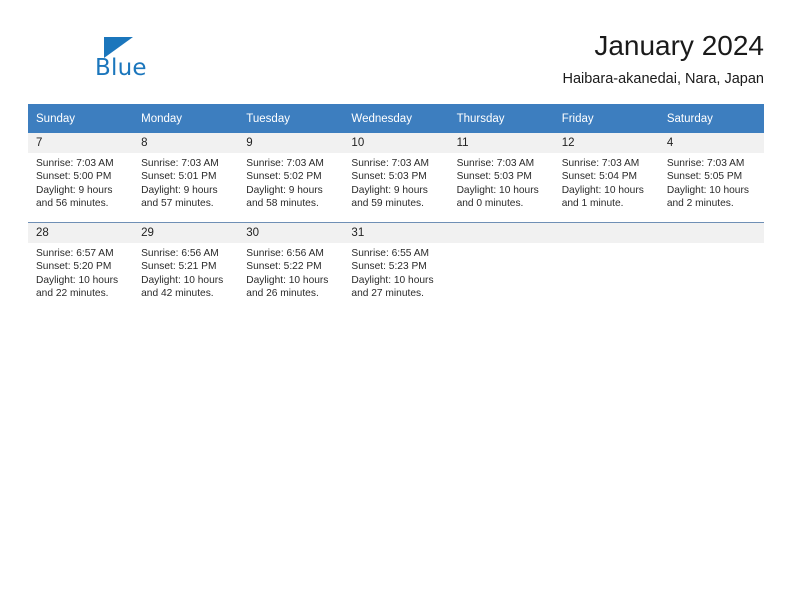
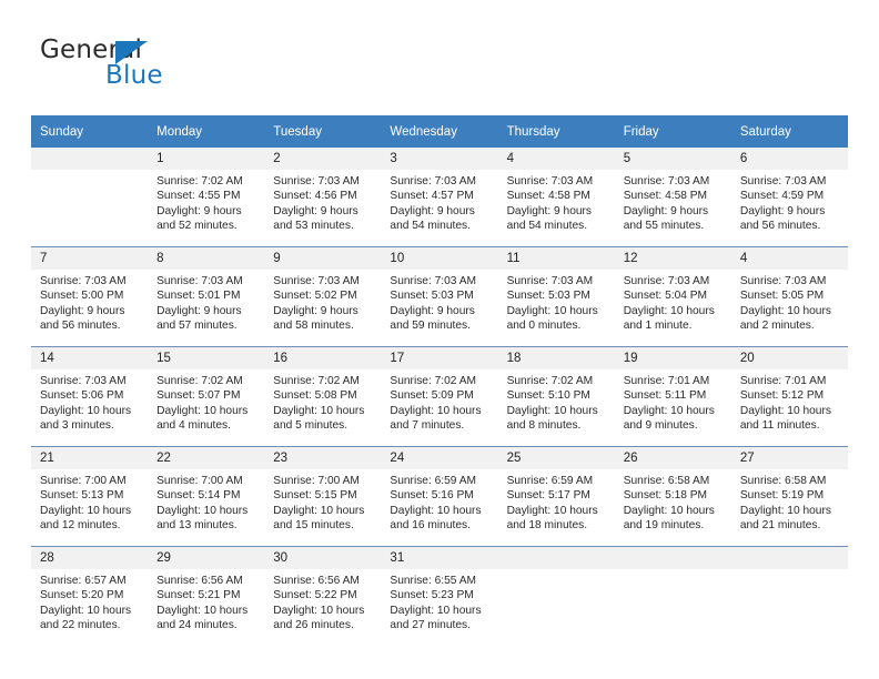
+ General
  Blue
- January 2024
- Haibara-akanedai, Nara, Japan
  Sunday	Monday	Tuesday	Wednesday	Thursday	Friday	Saturday
+ 	1Sunrise: 7:02 AMSunset: 4:55 PMDaylight: 9 hoursand 52 minutes.	2Sunrise: 7:03 AMSunset: 4:56 PMDaylight: 9 hoursand 53 minutes.	3Sunrise: 7:03 AMSunset: 4:57 PMDaylight: 9 hoursand 54 minutes.	4Sunrise: 7:03 AMSunset: 4:58 PMDaylight: 9 hoursand 54 minutes.	5Sunrise: 7:03 AMSunset: 4:58 PMDaylight: 9 hoursand 55 minutes.	6Sunrise: 7:03 AMSunset: 4:59 PMDaylight: 9 hoursand 56 minutes.
  7Sunrise: 7:03 AMSunset: 5:00 PMDaylight: 9 hoursand 56 minutes.	8Sunrise: 7:03 AMSunset: 5:01 PMDaylight: 9 hoursand 57 minutes.	9Sunrise: 7:03 AMSunset: 5:02 PMDaylight: 9 hoursand 58 minutes.	10Sunrise: 7:03 AMSunset: 5:03 PMDaylight: 9 hoursand 59 minutes.	11Sunrise: 7:03 AMSunset: 5:03 PMDaylight: 10 hoursand 0 minutes.	12Sunrise: 7:03 AMSunset: 5:04 PMDaylight: 10 hoursand 1 minute.	4Sunrise: 7:03 AMSunset: 5:05 PMDaylight: 10 hoursand 2 minutes.
+ 14Sunrise: 7:03 AMSunset: 5:06 PMDaylight: 10 hoursand 3 minutes.	15Sunrise: 7:02 AMSunset: 5:07 PMDaylight: 10 hoursand 4 minutes.	16Sunrise: 7:02 AMSunset: 5:08 PMDaylight: 10 hoursand 5 minutes.	17Sunrise: 7:02 AMSunset: 5:09 PMDaylight: 10 hoursand 7 minutes.	18Sunrise: 7:02 AMSunset: 5:10 PMDaylight: 10 hoursand 8 minutes.	19Sunrise: 7:01 AMSunset: 5:11 PMDaylight: 10 hoursand 9 minutes.	20Sunrise: 7:01 AMSunset: 5:12 PMDaylight: 10 hoursand 11 minutes.
+ 21Sunrise: 7:00 AMSunset: 5:13 PMDaylight: 10 hoursand 12 minutes.	22Sunrise: 7:00 AMSunset: 5:14 PMDaylight: 10 hoursand 13 minutes.	23Sunrise: 7:00 AMSunset: 5:15 PMDaylight: 10 hoursand 15 minutes.	24Sunrise: 6:59 AMSunset: 5:16 PMDaylight: 10 hoursand 16 minutes.	25Sunrise: 6:59 AMSunset: 5:17 PMDaylight: 10 hoursand 18 minutes.	26Sunrise: 6:58 AMSunset: 5:18 PMDaylight: 10 hoursand 19 minutes.	27Sunrise: 6:58 AMSunset: 5:19 PMDaylight: 10 hoursand 21 minutes.
- 28Sunrise: 6:57 AMSunset: 5:20 PMDaylight: 10 hoursand 22 minutes.	29Sunrise: 6:56 AMSunset: 5:21 PMDaylight: 10 hoursand 42 minutes.	30Sunrise: 6:56 AMSunset: 5:22 PMDaylight: 10 hoursand 26 minutes.	31Sunrise: 6:55 AMSunset: 5:23 PMDaylight: 10 hoursand 27 minutes.
+ 28Sunrise: 6:57 AMSunset: 5:20 PMDaylight: 10 hoursand 22 minutes.	29Sunrise: 6:56 AMSunset: 5:21 PMDaylight: 10 hoursand 24 minutes.	30Sunrise: 6:56 AMSunset: 5:22 PMDaylight: 10 hoursand 26 minutes.	31Sunrise: 6:55 AMSunset: 5:23 PMDaylight: 10 hoursand 27 minutes.
